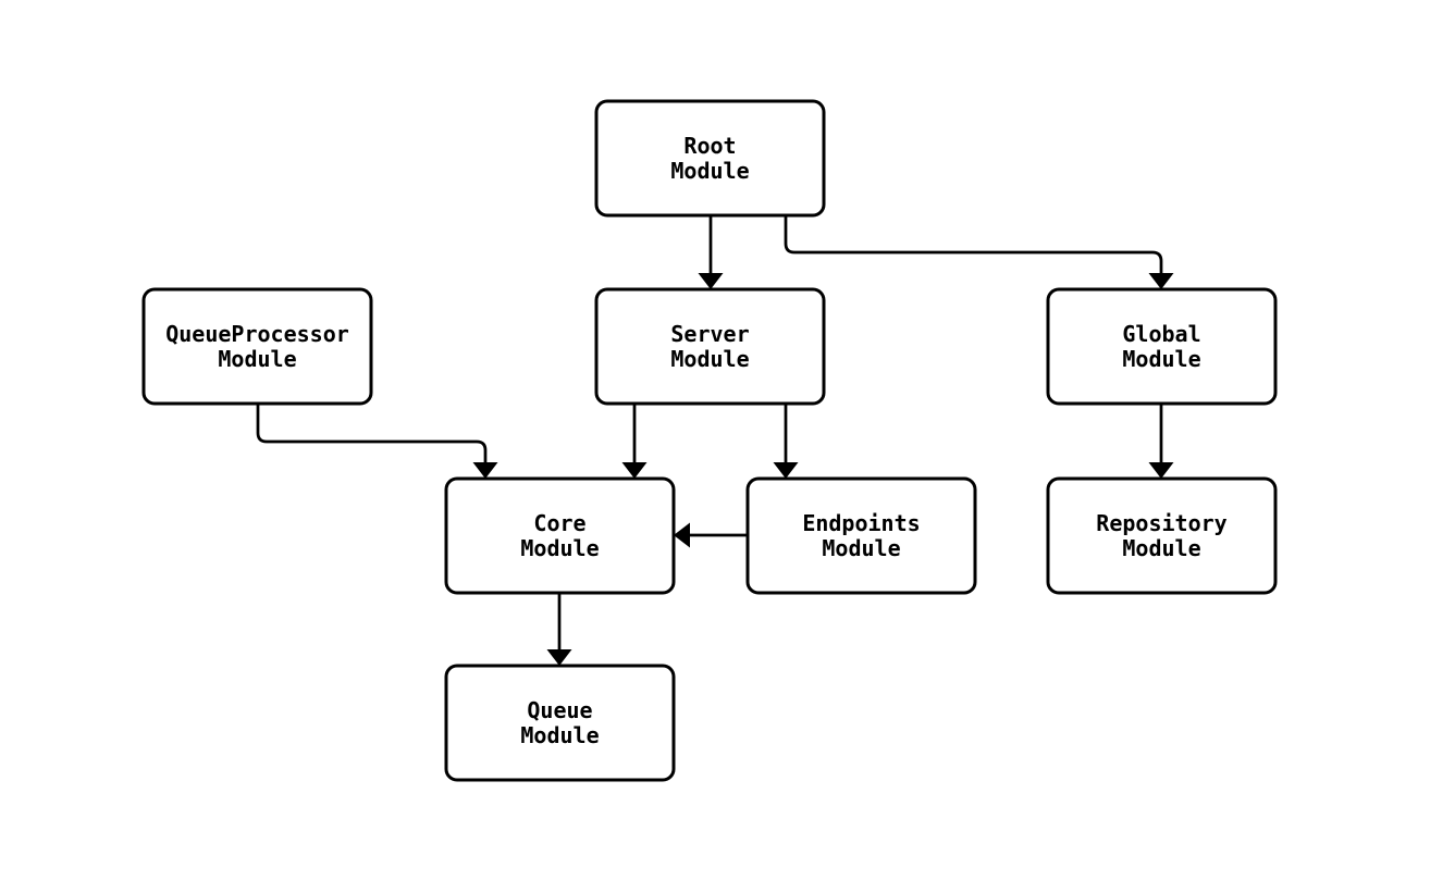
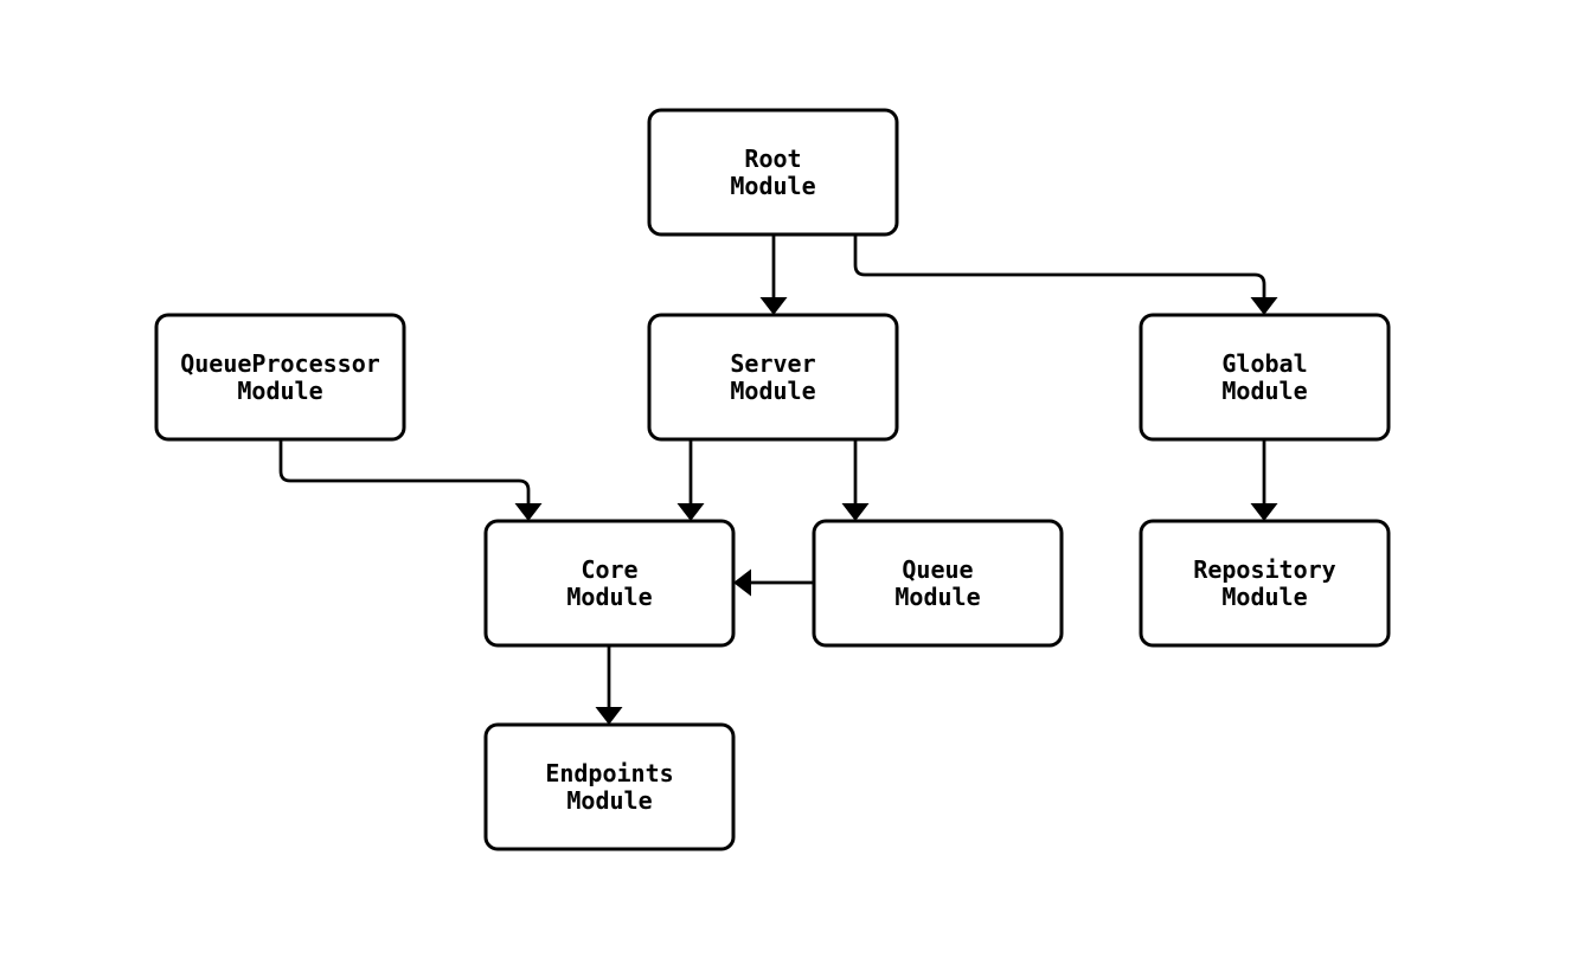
  Root Module
  QueueProcessor Module
  Server Module
  Global Module
  Core Module
- Endpoints Module
+ Queue Module
  Repository Module
- Queue Module
+ Endpoints Module
